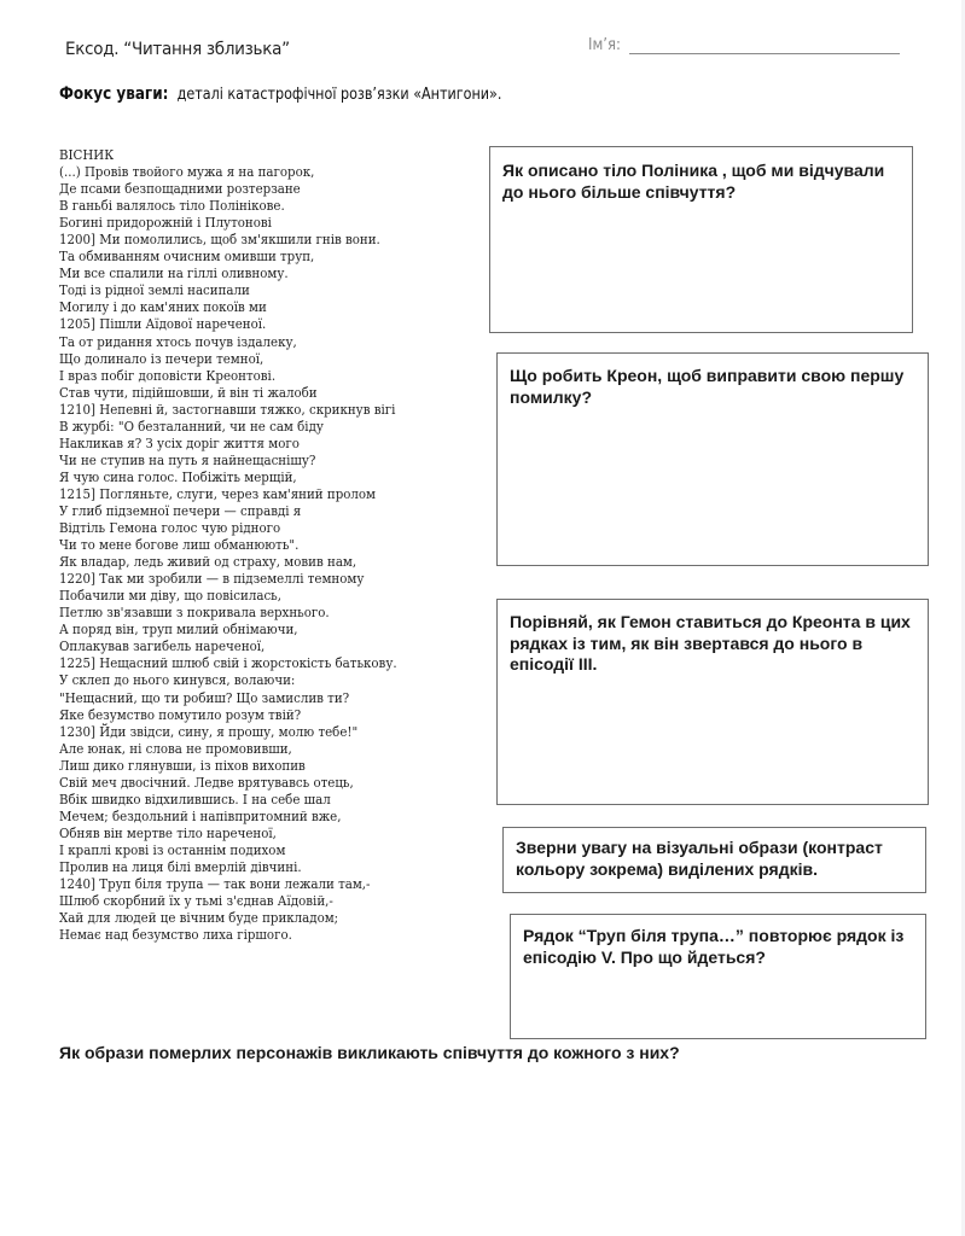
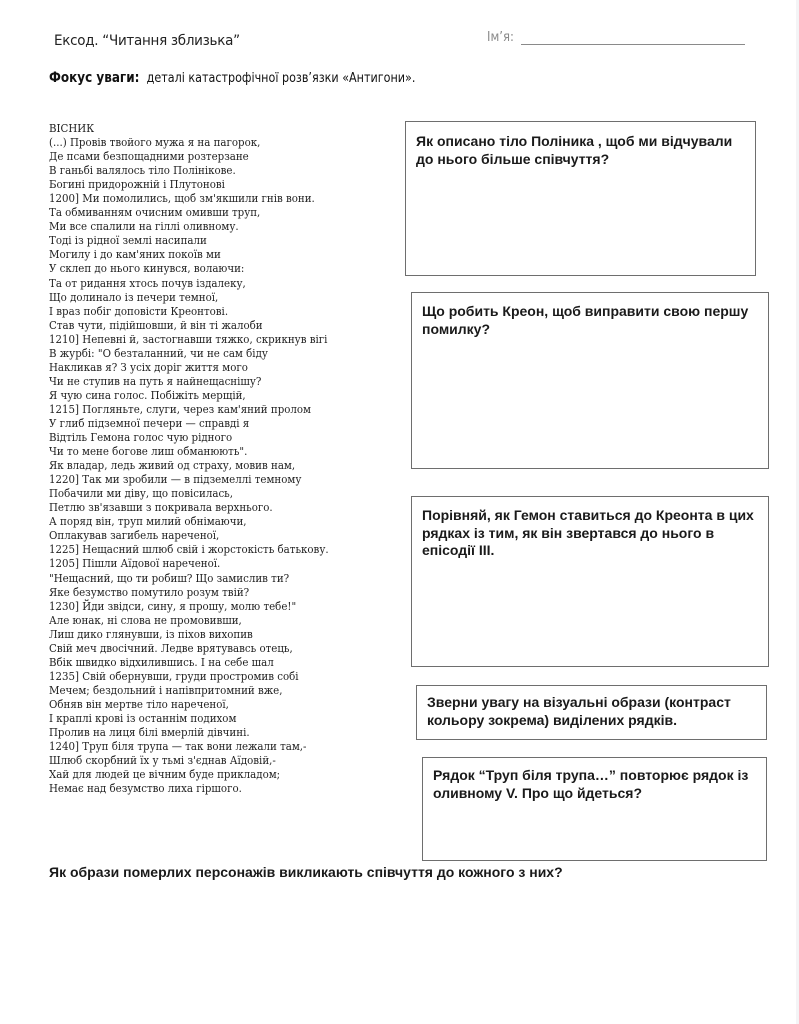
  Ексод. “Читання зблизька”
  Ім’я:
  Фокус уваги: деталі катастрофічної розв’язки «Антигони».
  ВІСНИК
  (...) Провів твойого мужа я на пагорок,
  Де псами безпощадними розтерзане
  В ганьбі валялось тіло Полінікове.
  Богині придорожній і Плутонові
  1200] Ми помолились, щоб зм'якшили гнів вони.
  Та обмиванням очисним омивши труп,
  Ми все спалили на гіллі оливному.
  Тоді із рідної землі насипали
  Могилу і до кам'яних покоїв ми
- 1205] Пішли Аїдової нареченої.
+ У склеп до нього кинувся, волаючи:
  Та от ридання хтось почув іздалеку,
  Що долинало із печери темної,
  І враз побіг доповісти Креонтові.
  Став чути, підійшовши, й він ті жалоби
  1210] Непевні й, застогнавши тяжко, скрикнув вігі
  В журбі: "О безталанний, чи не сам біду
  Накликав я? З усіх доріг життя мого
  Чи не ступив на путь я найнещаснішу?
  Я чую сина голос. Побіжіть мерщій,
  1215] Погляньте, слуги, через кам'яний пролом
  У глиб підземної печери — справді я
  Відтіль Гемона голос чую рідного
  Чи то мене богове лиш обманюють".
  Як владар, ледь живий од страху, мовив нам,
  1220] Так ми зробили — в підземеллі темному
  Побачили ми діву, що повісилась,
  Петлю зв'язавши з покривала верхнього.
  А поряд він, труп милий обнімаючи,
  Оплакував загибель нареченої,
  1225] Нещасний шлюб свій і жорстокість батькову.
- У склеп до нього кинувся, волаючи:
+ 1205] Пішли Аїдової нареченої.
  "Нещасний, що ти робиш? Що замислив ти?
  Яке безумство помутило розум твій?
  1230] Йди звідси, сину, я прошу, молю тебе!"
  Але юнак, ні слова не промовивши,
  Лиш дико глянувши, із піхов вихопив
  Свій меч двосічний. Ледве врятувавсь отець,
  Вбік швидко відхилившись. І на себе шал
+ 1235] Свій обернувши, груди простромив собі
  Мечем; бездольний і напівпритомний вже,
  Обняв він мертве тіло нареченої,
  І краплі крові із останнім подихом
  Пролив на лиця білі вмерлій дівчині.
  1240] Труп біля трупа — так вони лежали там,-
  Шлюб скорбний їх у тьмі з'єднав Аїдовій,-
  Хай для людей це вічним буде прикладом;
  Немає над безумство лиха гіршого.
  Як описано тіло Поліника , щоб ми відчували до нього більше співчуття?
  Що робить Креон, щоб виправити свою першу помилку?
  Порівняй, як Гемон ставиться до Креонта в цих рядках із тим, як він звертався до нього в епісодії III.
  Зверни увагу на візуальні образи (контраст кольору зокрема) виділених рядків.
- Рядок “Труп біля трупа…” повторює рядок із епісодію V. Про що йдеться?
+ Рядок “Труп біля трупа…” повторює рядок із оливному V. Про що йдеться?
  Як образи померлих персонажів викликають співчуття до кожного з них?
